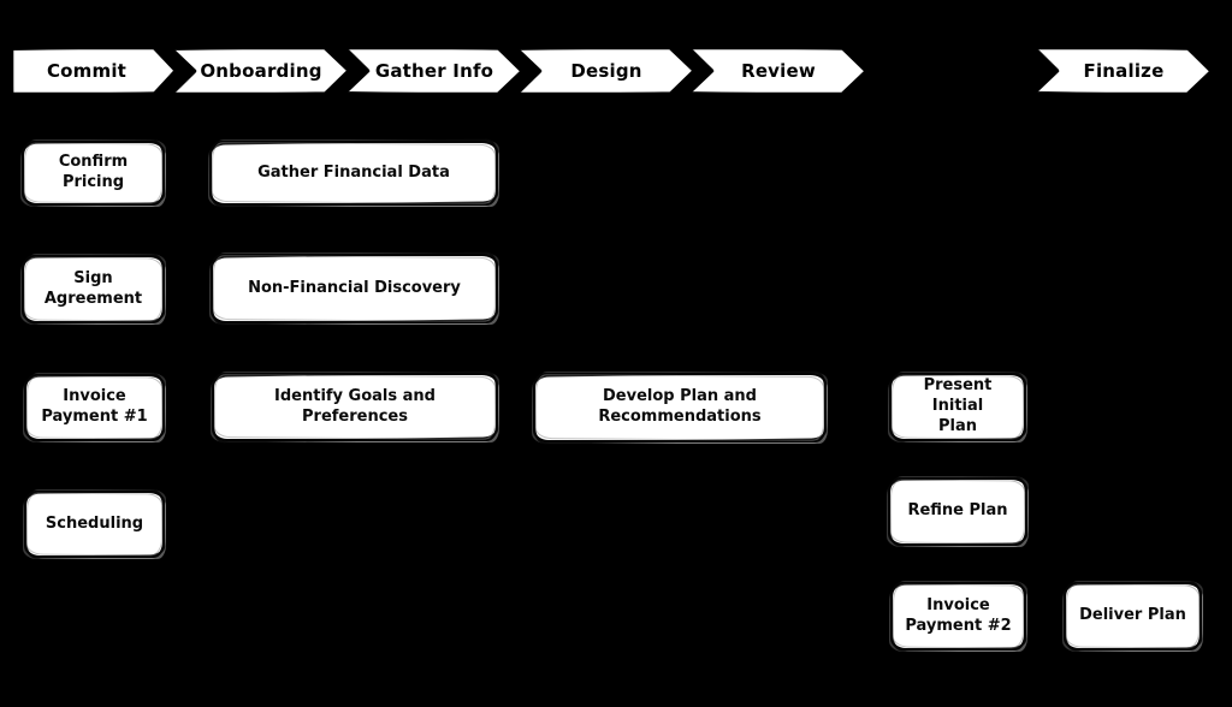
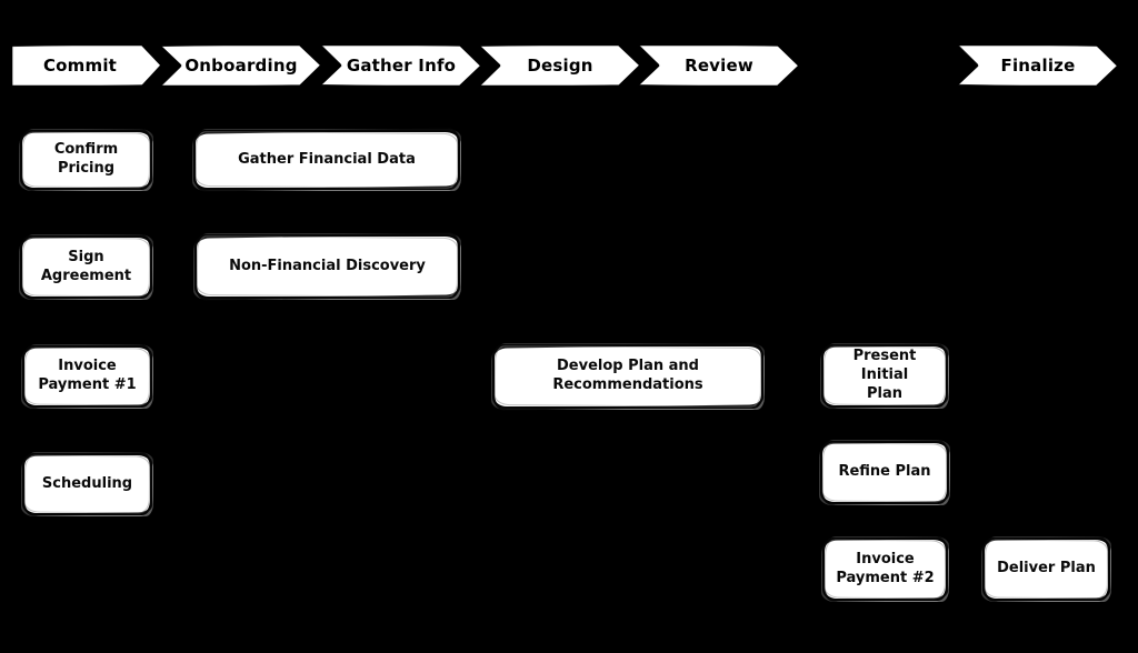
  Commit
  Onboarding
  Gather Info
  Design
  Review
  Finalize
  Confirm Pricing
  Sign Agreement
  Invoice
  Payment #1
  Scheduling
  Gather Financial Data
  Non-Financial Discovery
- Identify Goals and Preferences
  Develop Plan and
  Recommendations
  Present Initial
  Plan
  Refine Plan
  Invoice
  Payment #2
  Deliver Plan
